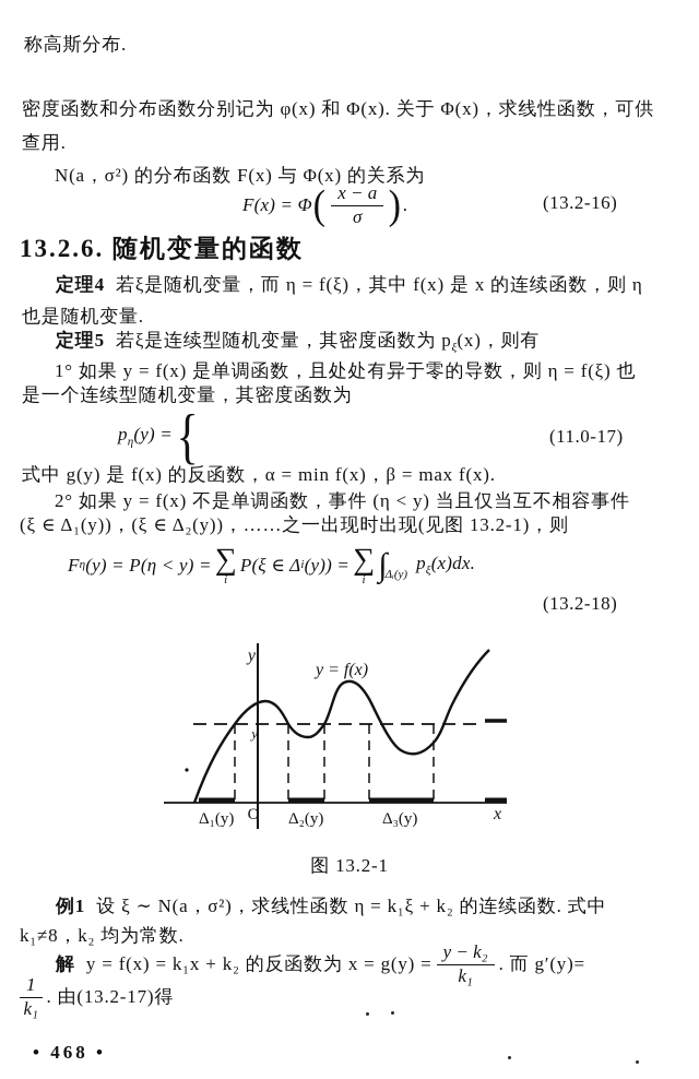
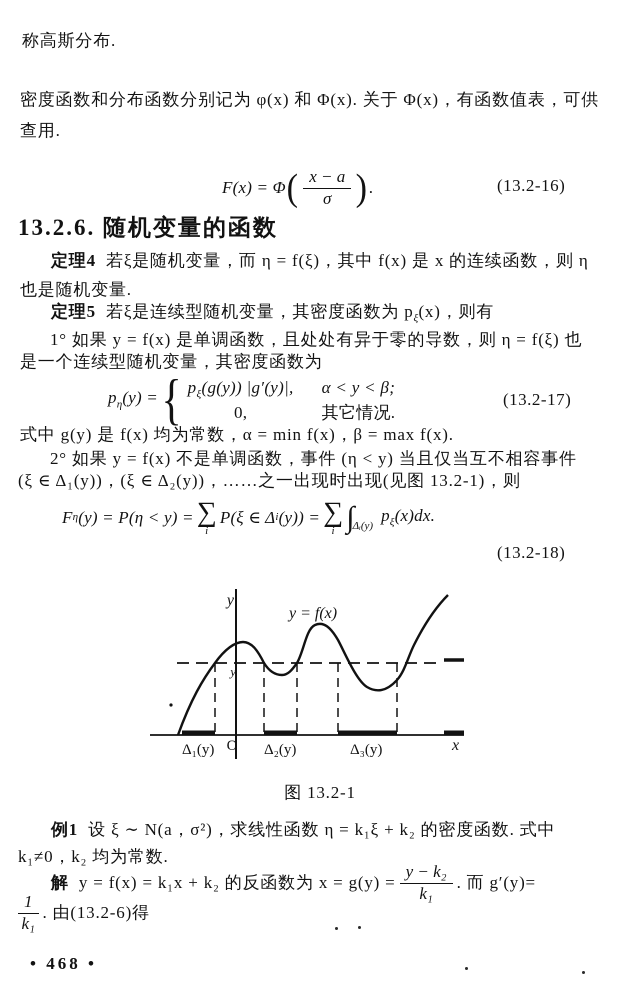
  称高斯分布.
- 密度函数和分布函数分别记为 φ(x) 和 Φ(x). 关于 Φ(x)，求线性函数，可供
+ 密度函数和分布函数分别记为 φ(x) 和 Φ(x). 关于 Φ(x)，有函数值表，可供
  查用.
- N(a，σ²) 的分布函数 F(x) 与 Φ(x) 的关系为
  F(x) = Φ
  (
  x − a
  σ
  )
  .
  (13.2-16)
  13.2.6. 随机变量的函数
  定理4 若ξ是随机变量，而 η = f(ξ)，其中 f(x) 是 x 的连续函数，则 η
  也是随机变量.
  定理5 若ξ是连续型随机变量，其密度函数为 pξ(x)，则有
  1° 如果 y = f(x) 是单调函数，且处处有异于零的导数，则 η = f(ξ) 也
  是一个连续型随机变量，其密度函数为
  pη(y) =
  {
+ pξ(g(y)) |g′(y)|,
+ α < y < β;
+ 0,
+ 其它情况.
- (11.0-17)
+ (13.2-17)
- 式中 g(y) 是 f(x) 的反函数，α = min f(x)，β = max f(x).
+ 式中 g(y) 是 f(x) 均为常数，α = min f(x)，β = max f(x).
  2° 如果 y = f(x) 不是单调函数，事件 (η < y) 当且仅当互不相容事件
  (ξ ∈ Δ₁(y))，(ξ ∈ Δ₂(y))，……之一出现时出现(见图 13.2-1)，则
  F
  η
  (y) = P(η < y) =
  ∑
  i
  P(ξ ∈ Δ
  i
  (y)) =
  ∑
  i
  ∫
  Δᵢ(y)
  pξ(x)dx.
  (13.2-18)
  y
  x
  O
  y
  y = f(x)
  Δ₁(y)
  Δ₂(y)
  Δ₃(y)
  图 13.2-1
- 例1 设 ξ ∼ N(a，σ²)，求线性函数 η = k₁ξ + k₂ 的连续函数. 式中
+ 例1 设 ξ ∼ N(a，σ²)，求线性函数 η = k₁ξ + k₂ 的密度函数. 式中
- k₁≠8，k₂ 均为常数.
+ k₁≠0，k₂ 均为常数.
  解
  y = f(x) = k₁x + k₂ 的反函数为 x = g(y) =
  y − k₂
  k₁
  . 而 g′(y)=
  1
  k₁
- . 由(13.2-17)得
+ . 由(13.2-6)得
  • 468 •
